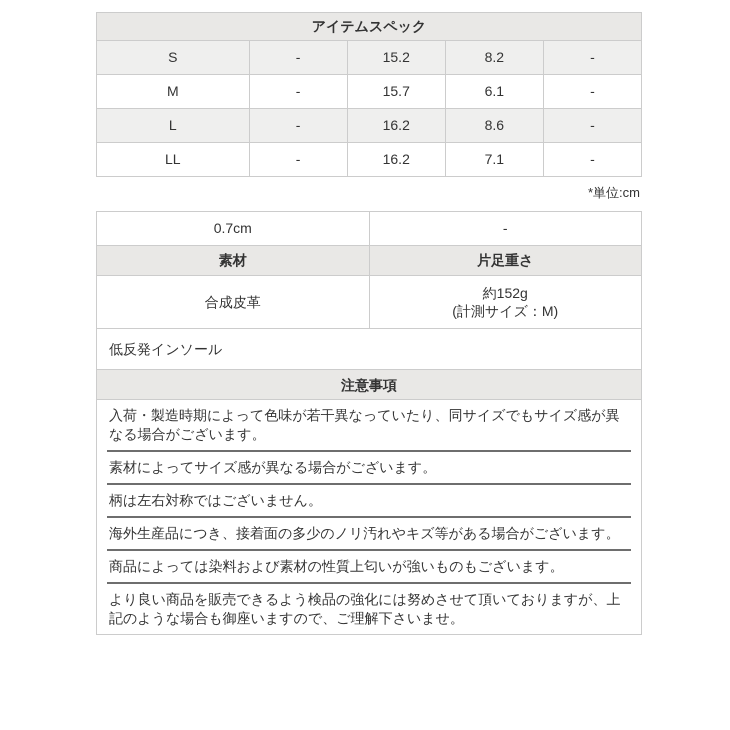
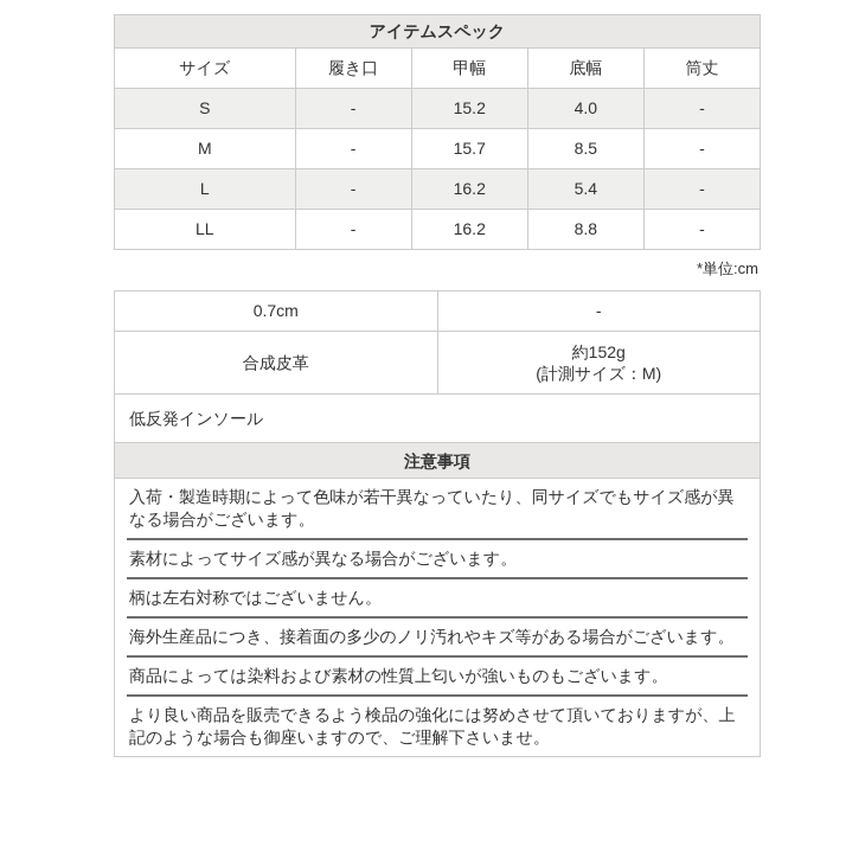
  アイテムスペック
+ サイズ	履き口	甲幅	底幅	筒丈
- S	-	15.2	8.2	-
+ S	-	15.2	4.0	-
- M	-	15.7	6.1	-
+ M	-	15.7	8.5	-
- L	-	16.2	8.6	-
+ L	-	16.2	5.4	-
- LL	-	16.2	7.1	-
+ LL	-	16.2	8.8	-
  *単位:cm
  0.7cm	-
- 素材	片足重さ
  合成皮革	約152g (計測サイズ：M)
  低反発インソール
  注意事項
  入荷・製造時期によって色味が若干異なっていたり、同サイズでもサイズ感が異なる場合がございます。 素材によってサイズ感が異なる場合がございます。 柄は左右対称ではございません。 海外生産品につき、接着面の多少のノリ汚れやキズ等がある場合がございます。 商品によっては染料および素材の性質上匂いが強いものもございます。 より良い商品を販売できるよう検品の強化には努めさせて頂いておりますが、上記のような場合も御座いますので、ご理解下さいませ。
